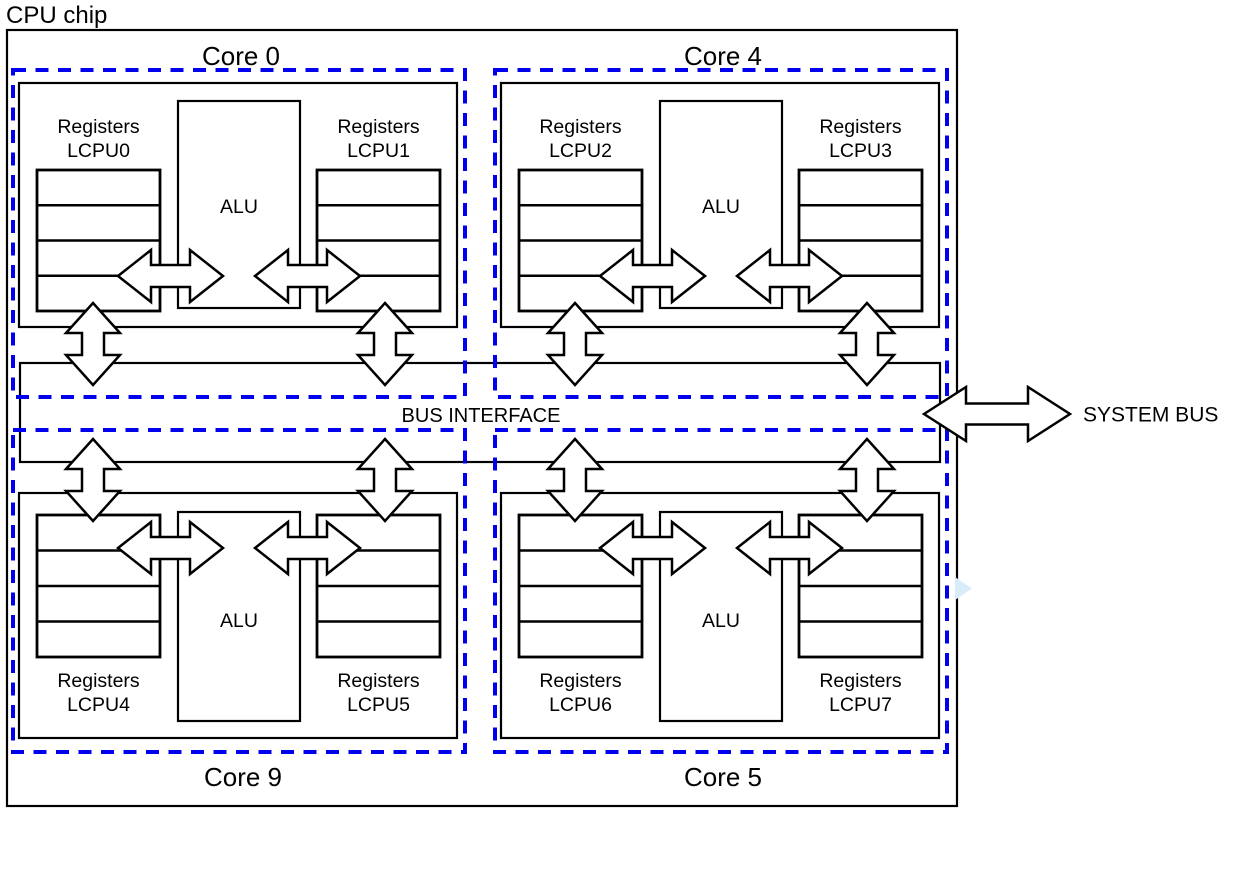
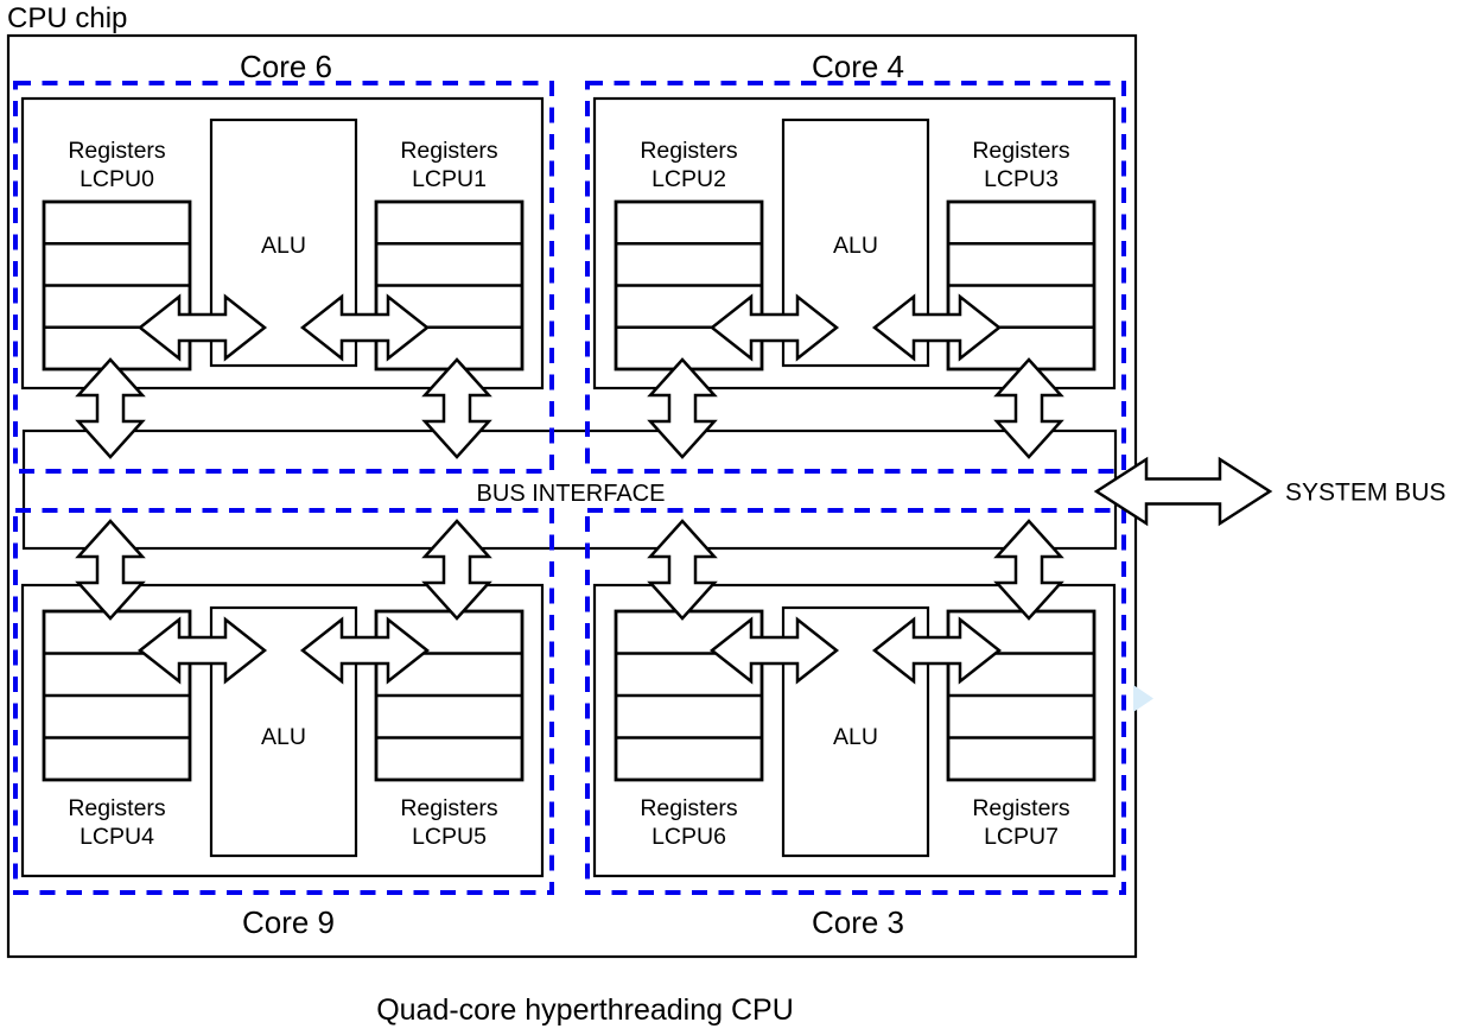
  CPU chip
  BUS INTERFACE
  Registers
  LCPU0
  Registers
  LCPU1
  ALU
  Registers
  LCPU2
  Registers
  LCPU3
  ALU
  Registers
  LCPU4
  Registers
  LCPU5
  ALU
  Registers
  LCPU6
  Registers
  LCPU7
  ALU
- Core 0
+ Core 6
  Core 4
  Core 9
- Core 5
+ Core 3
  SYSTEM BUS
+ Quad-core hyperthreading CPU
